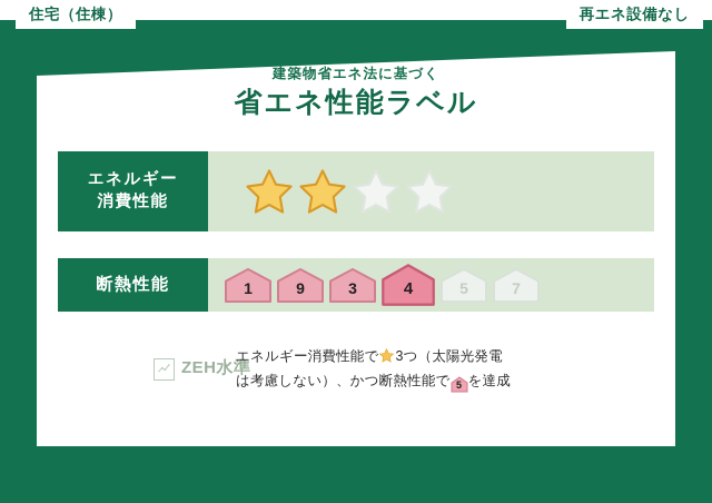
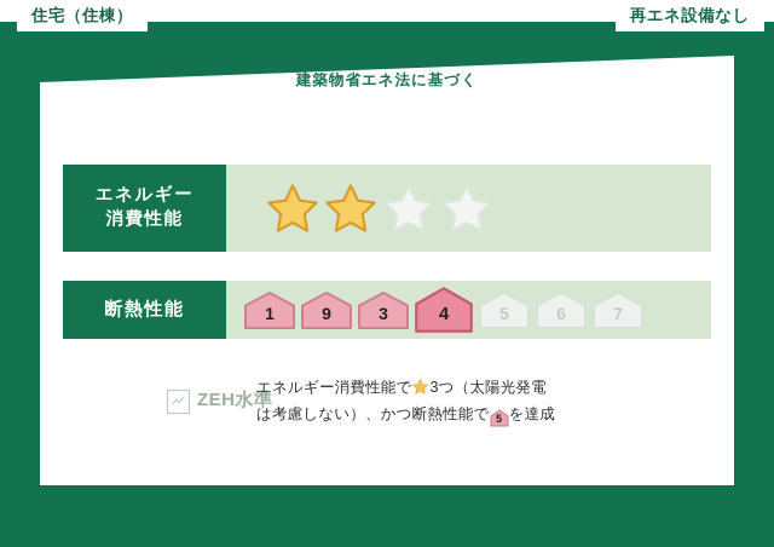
  住宅（住棟）
  再エネ設備なし
  建築物省エネ法に基づく
- 省エネ性能ラベル
  エネルギー
  消費性能
  断熱性能
  1
  9
  3
  4
  5
+ 6
  7
  ZEH水準
  エネルギー消費性能で 3つ（太陽光発電
  は考慮しない）、かつ断熱性能で
  5
  を達成
